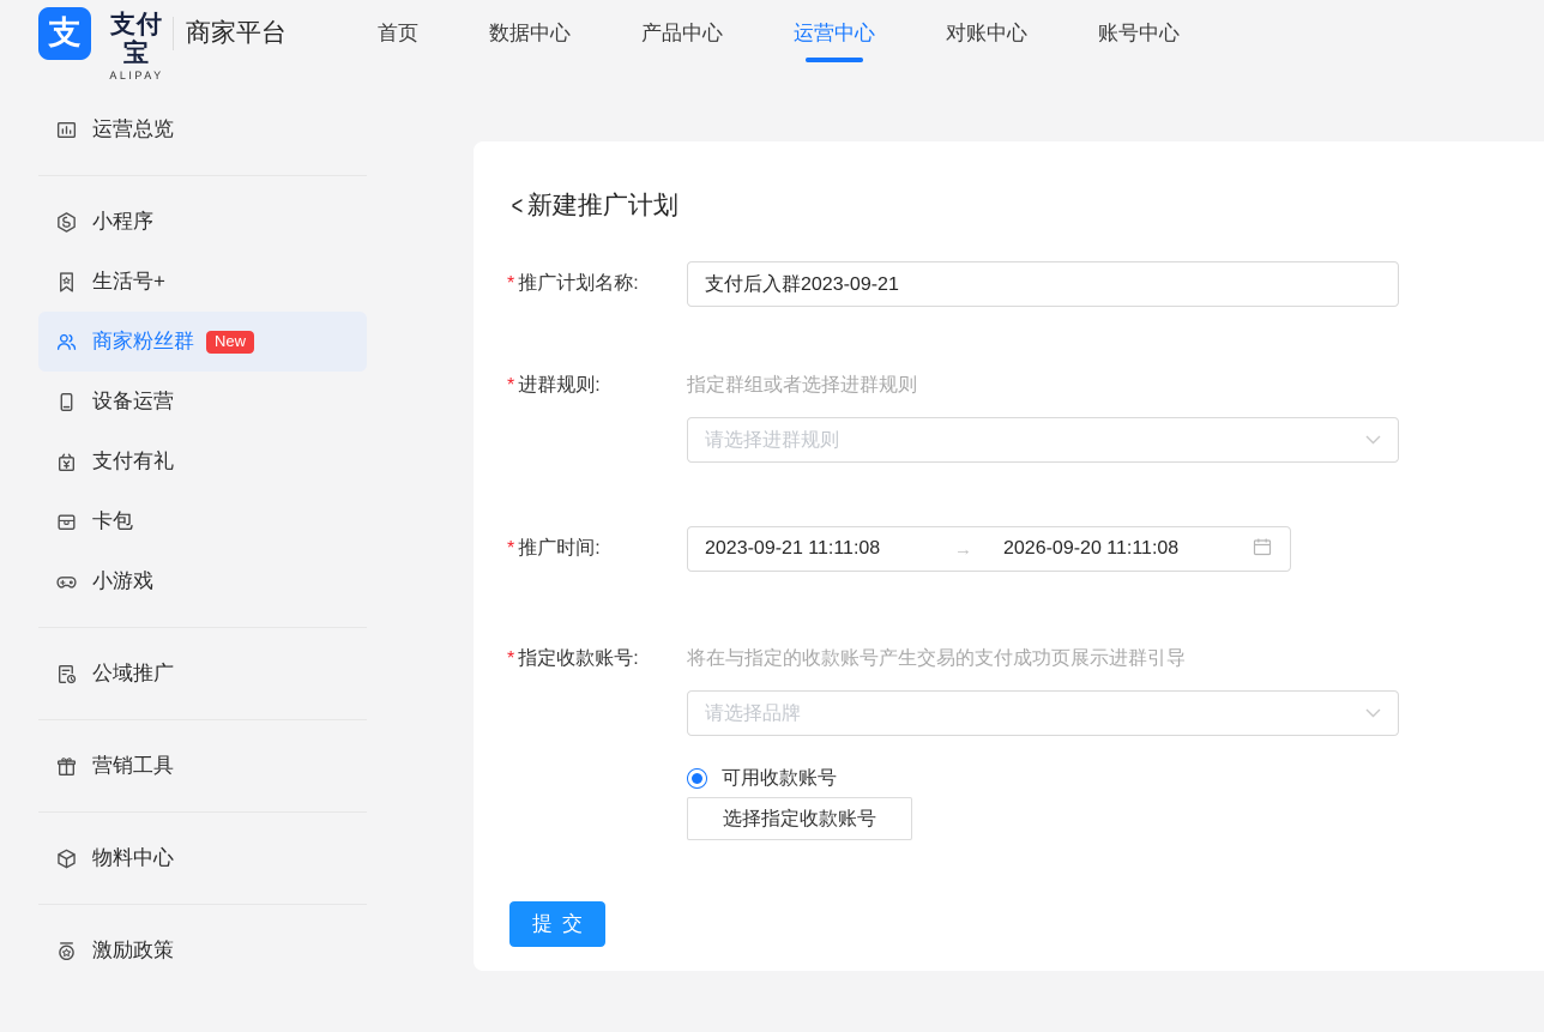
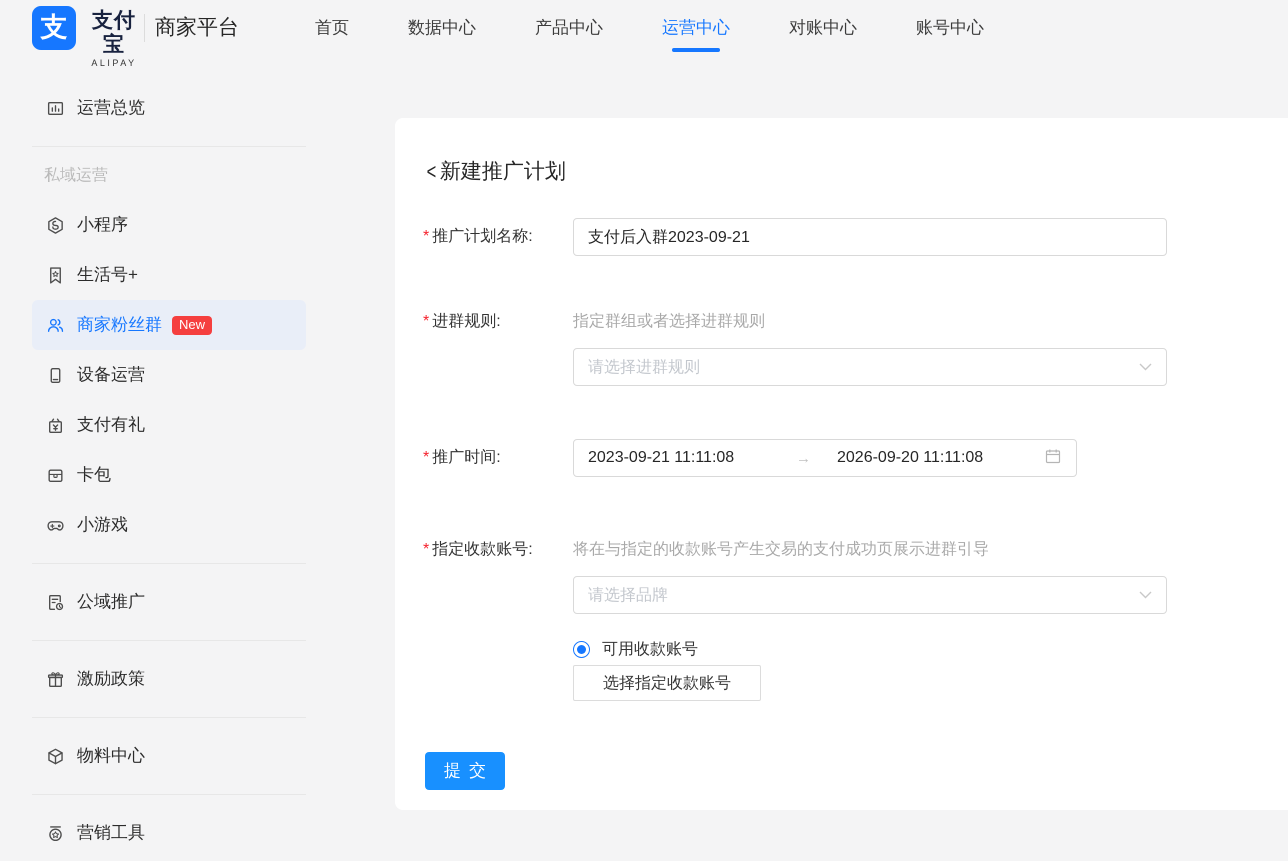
  支
  支付宝
  ALIPAY
  商家平台
  首页
  数据中心
  产品中心
  运营中心
  对账中心
  账号中心
  运营总览
+ 私域运营
  小程序
  生活号+
  商家粉丝群
  New
  设备运营
  支付有礼
  卡包
  小游戏
  公域推广
- 营销工具
+ 激励政策
  物料中心
- 激励政策
+ 营销工具
  <
  新建推广计划
  *
  推广计划名称:
  支付后入群2023-09-21
  *
  进群规则:
  指定群组或者选择进群规则
  请选择进群规则
  *
  推广时间:
  2023-09-21 11:11:08
  →
  2026-09-20 11:11:08
  *
  指定收款账号:
  将在与指定的收款账号产生交易的支付成功页展示进群引导
  请选择品牌
  可用收款账号
  选择指定收款账号
  提交
